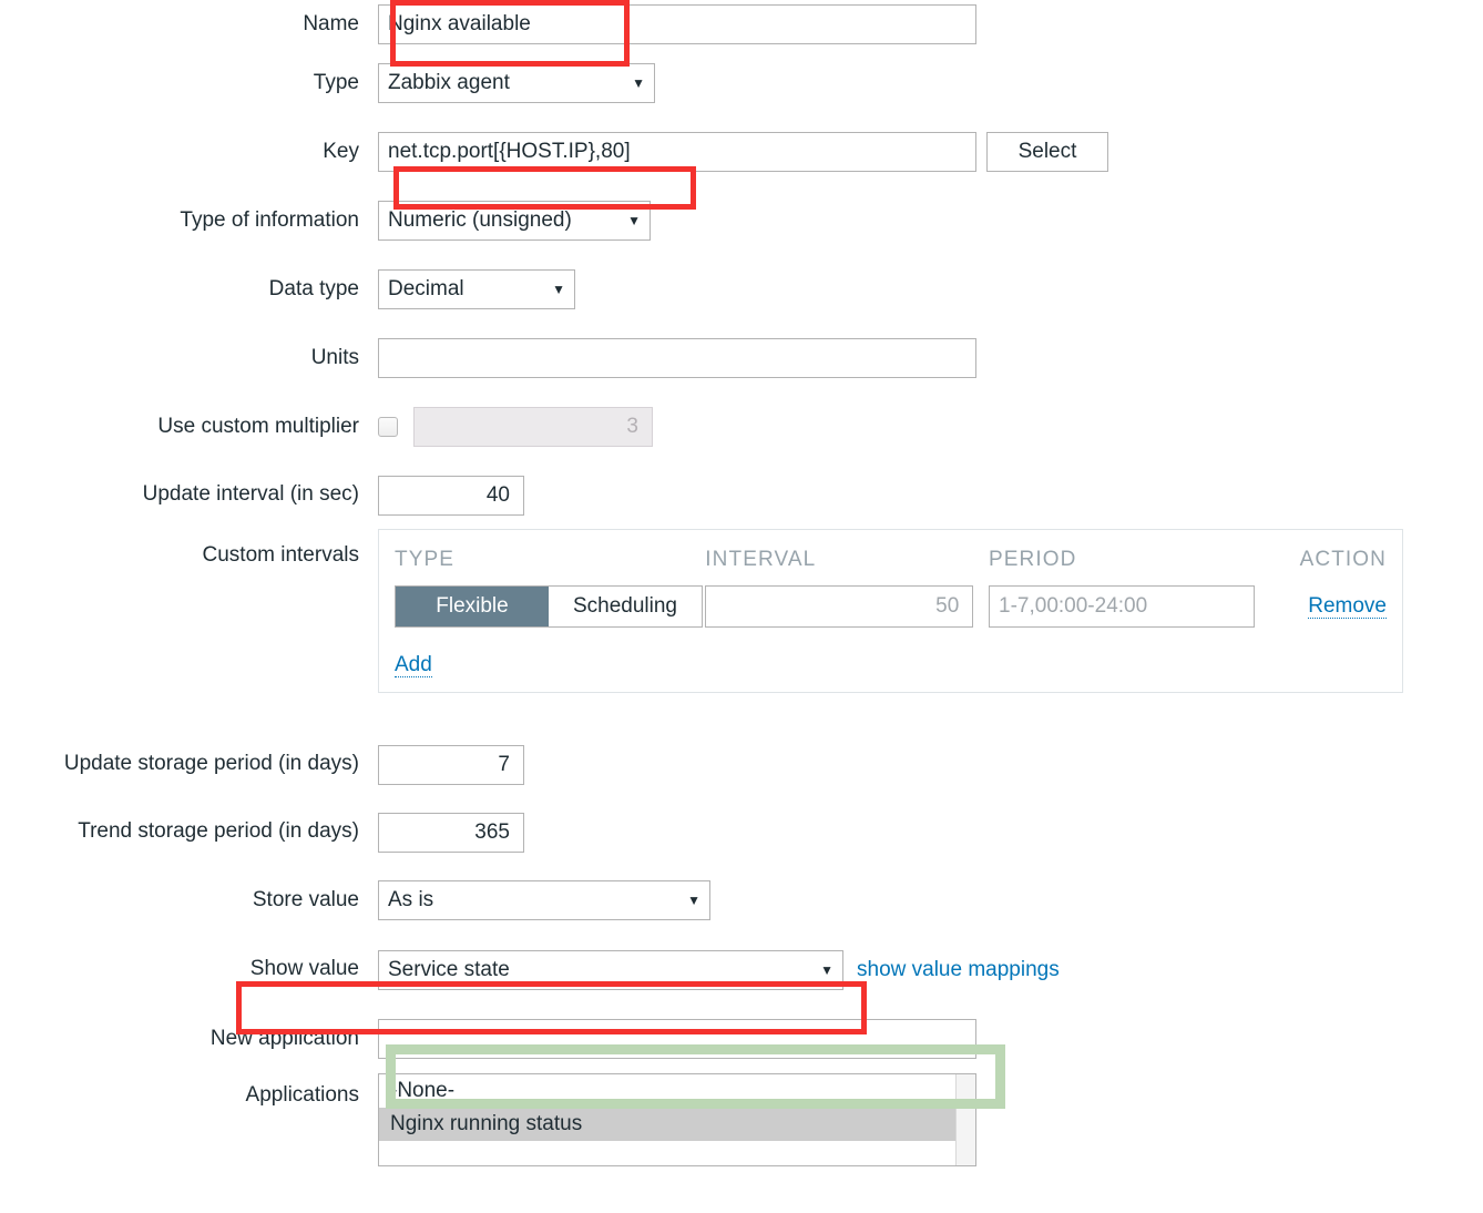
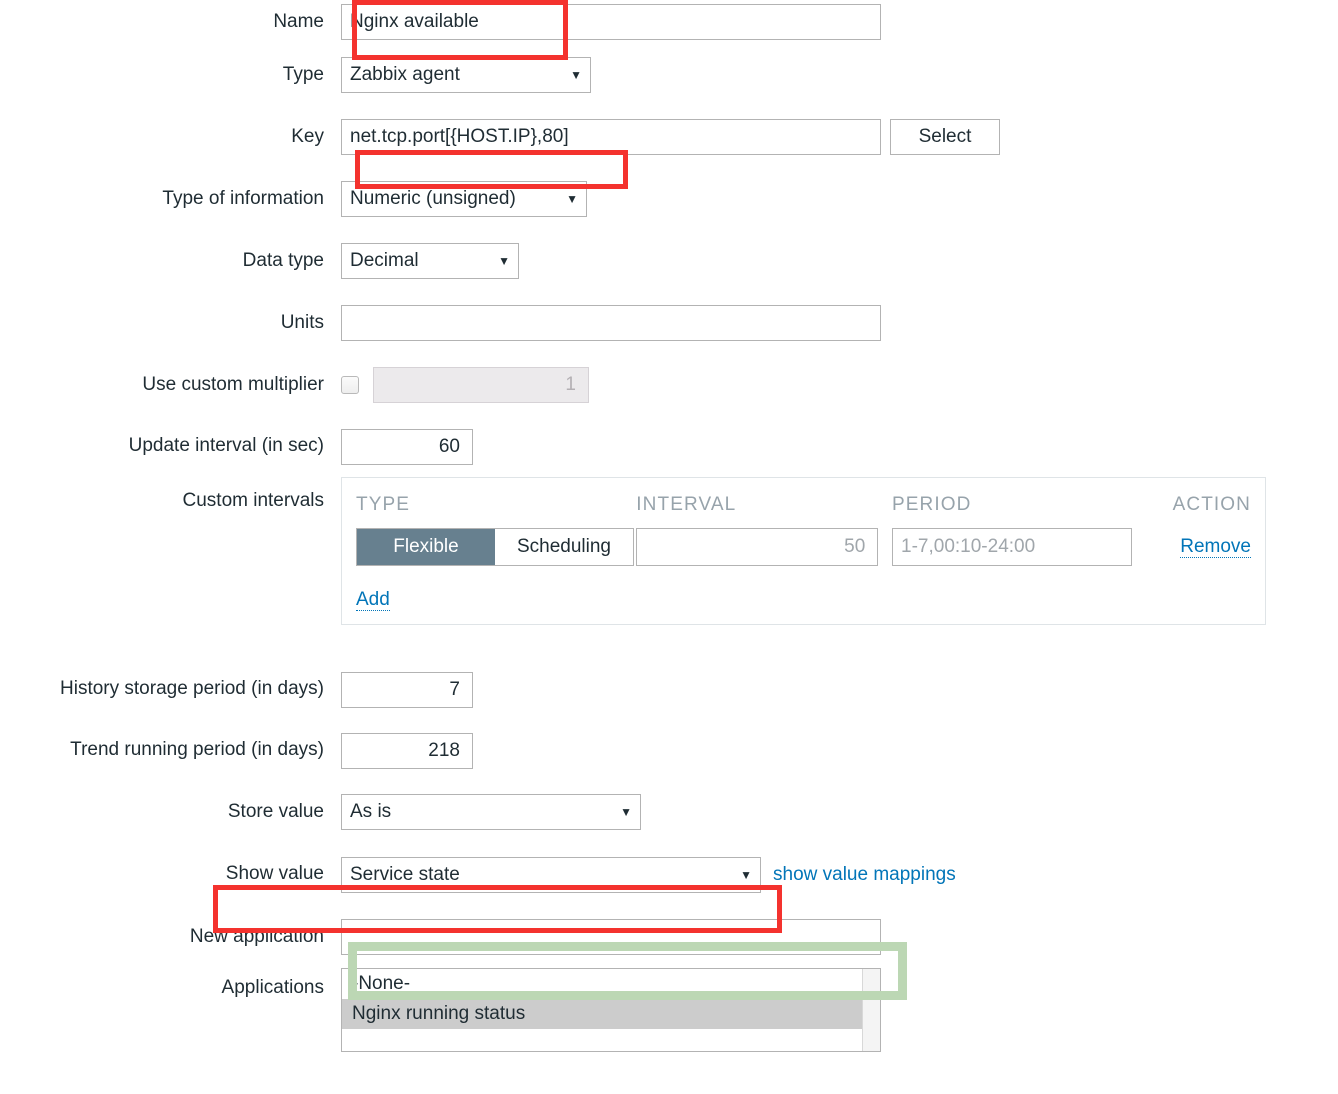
  Name
  Nginx available
  Type
  Zabbix agent
  ▼
  Key
  net.tcp.port[{HOST.IP},80]
  Select
  Type of information
  Numeric (unsigned)
  ▼
  Data type
  Decimal
  ▼
  Units
  Use custom multiplier
- 3
+ 1
  Update interval (in sec)
- 40
+ 60
  Custom intervals
  TYPE
  INTERVAL
  PERIOD
  ACTION
  Flexible
  Scheduling
  50
- 1-7,00:00-24:00
+ 1-7,00:10-24:00
  Remove
  Add
- Update storage period (in days)
+ History storage period (in days)
  7
- Trend storage period (in days)
+ Trend running period (in days)
- 365
+ 218
  Store value
  As is
  ▼
  Show value
  Service state
  ▼
  show value mappings
  New application
  Applications
  -None-
  Nginx running status
